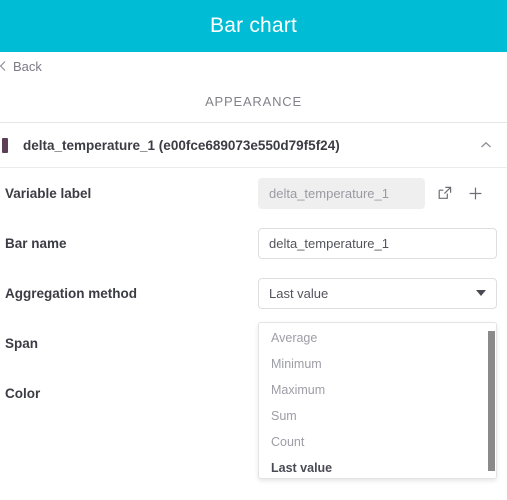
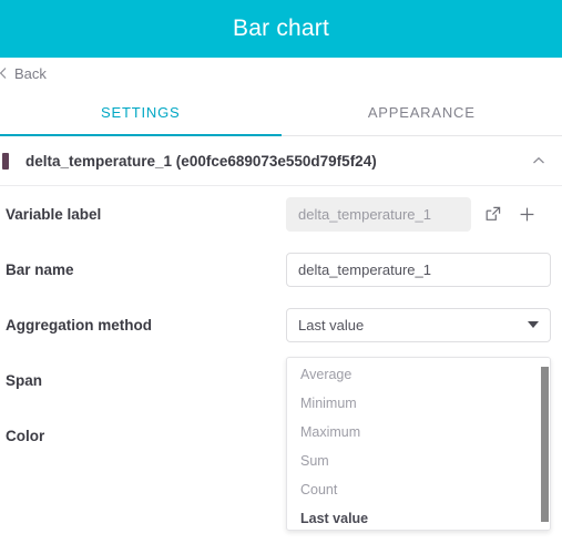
  Bar chart
  Back
+ SETTINGS
  APPEARANCE
  delta_temperature_1 (e00fce689073e550d79f5f24)
  Variable label
  delta_temperature_1
  Bar name
  delta_temperature_1
  Aggregation method
  Last value
  Span
  Color
  Average
  Minimum
  Maximum
  Sum
  Count
  Last value
